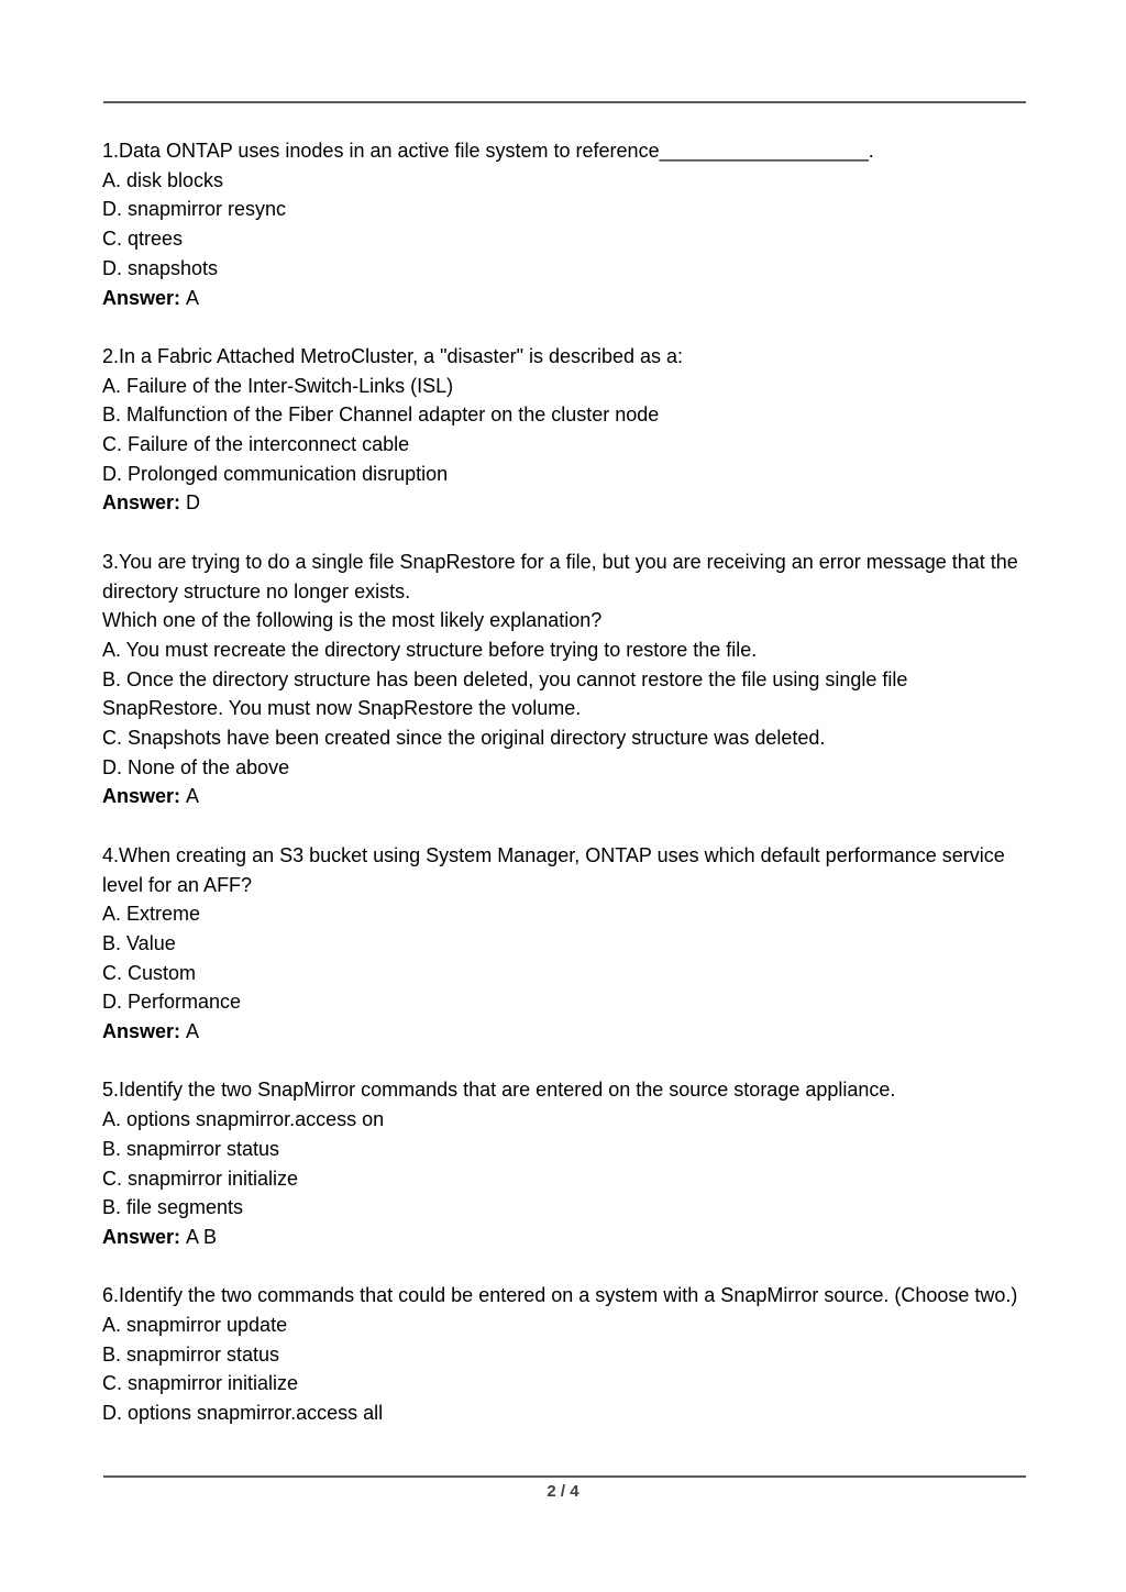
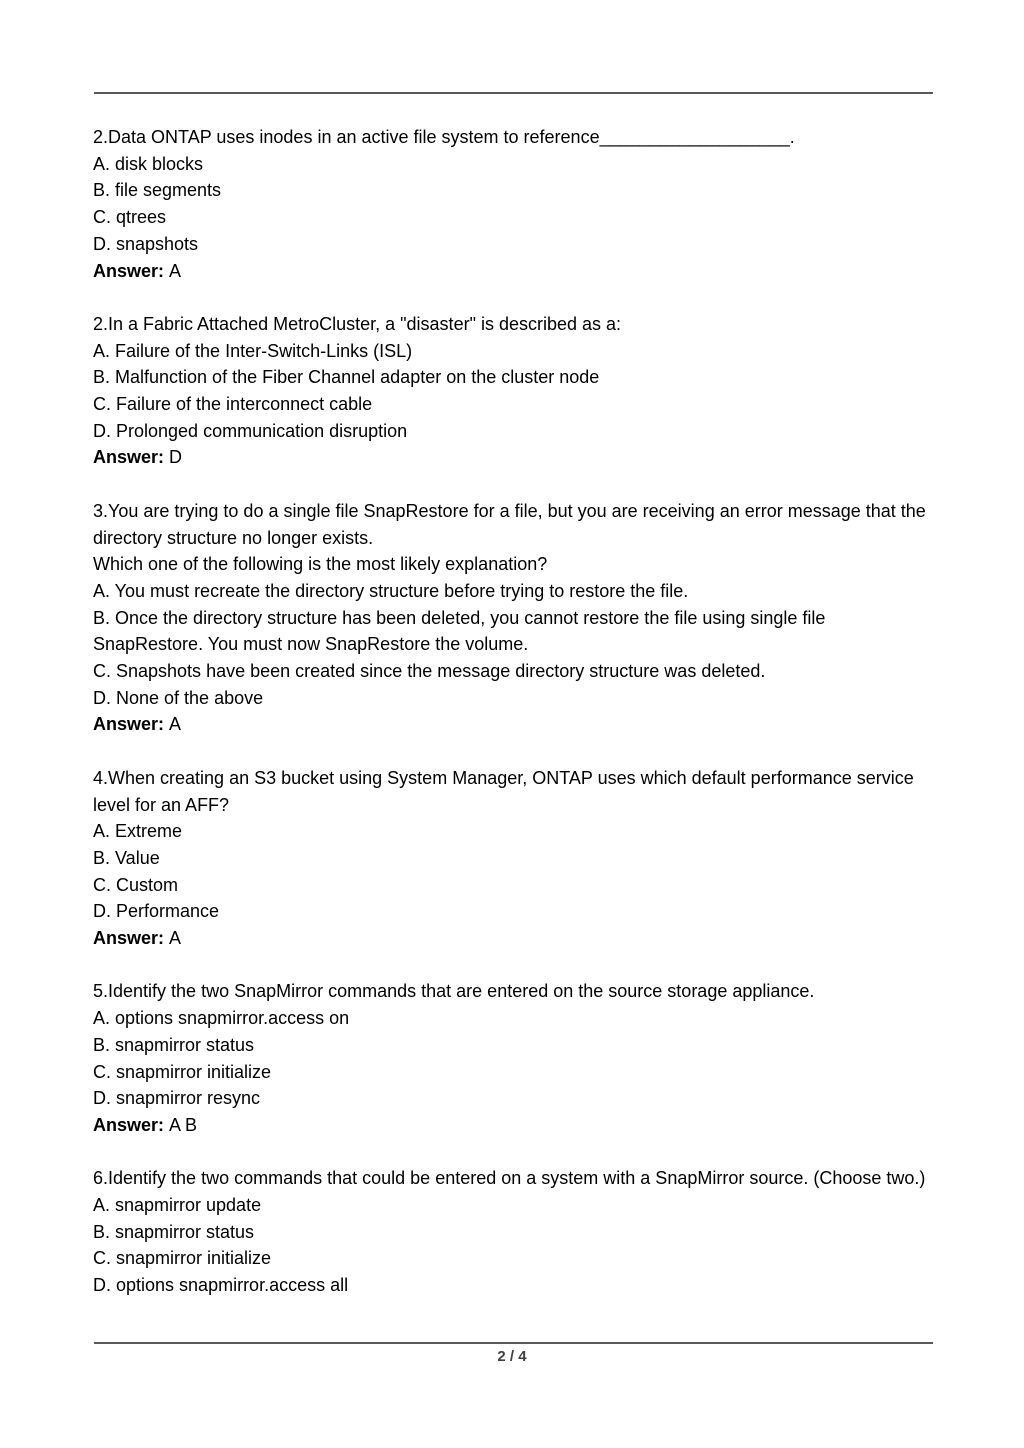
- 1.Data ONTAP uses inodes in an active file system to reference___________________.
+ 2.Data ONTAP uses inodes in an active file system to reference___________________.
  A. disk blocks
- D. snapmirror resync
+ B. file segments
  C. qtrees
  D. snapshots
  Answer: A
  2.In a Fabric Attached MetroCluster, a "disaster" is described as a:
  A. Failure of the Inter-Switch-Links (ISL)
  B. Malfunction of the Fiber Channel adapter on the cluster node
  C. Failure of the interconnect cable
  D. Prolonged communication disruption
  Answer: D
  3.You are trying to do a single file SnapRestore for a file, but you are receiving an error message that the directory structure no longer exists.
  Which one of the following is the most likely explanation?
  A. You must recreate the directory structure before trying to restore the file.
  B. Once the directory structure has been deleted, you cannot restore the file using single file SnapRestore. You must now SnapRestore the volume.
- C. Snapshots have been created since the original directory structure was deleted.
+ C. Snapshots have been created since the message directory structure was deleted.
  D. None of the above
  Answer: A
  4.When creating an S3 bucket using System Manager, ONTAP uses which default performance service level for an AFF?
  A. Extreme
  B. Value
  C. Custom
  D. Performance
  Answer: A
  5.Identify the two SnapMirror commands that are entered on the source storage appliance.
  A. options snapmirror.access on
  B. snapmirror status
  C. snapmirror initialize
- B. file segments
+ D. snapmirror resync
  Answer: A B
  6.Identify the two commands that could be entered on a system with a SnapMirror source. (Choose two.)
  A. snapmirror update
  B. snapmirror status
  C. snapmirror initialize
  D. options snapmirror.access all
  2 / 4
